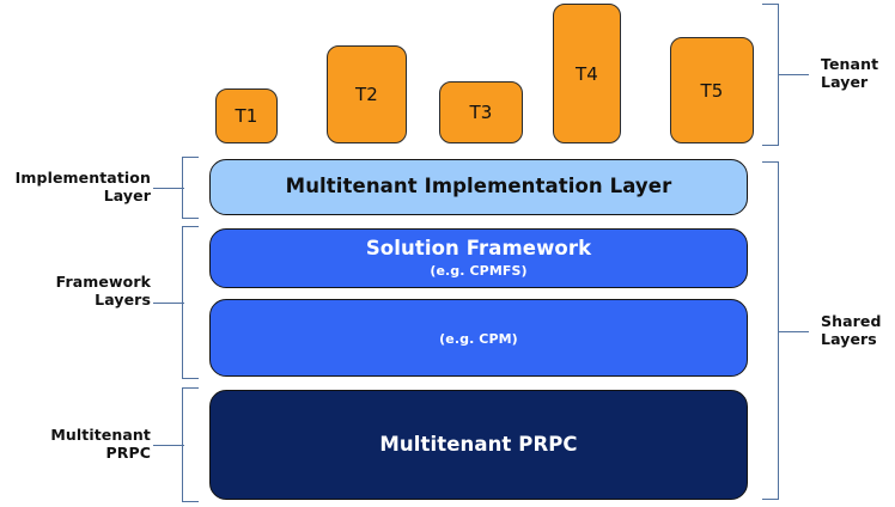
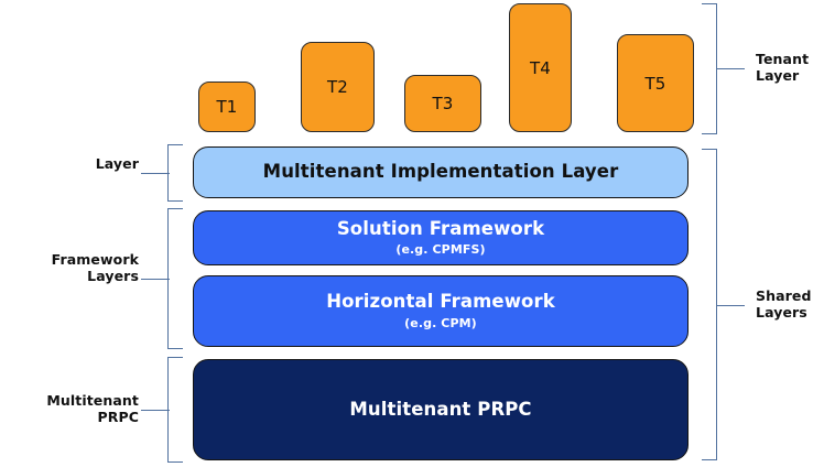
  T1
  T2
  T3
  T4
  T5
  Multitenant Implementation Layer
  Solution Framework
  (e.g. CPMFS)
+ Horizontal Framework
  (e.g. CPM)
  Multitenant PRPC
- Implementation
  Layer
  Framework
  Layers
  Multitenant
  PRPC
  Tenant
  Layer
  Shared
  Layers
